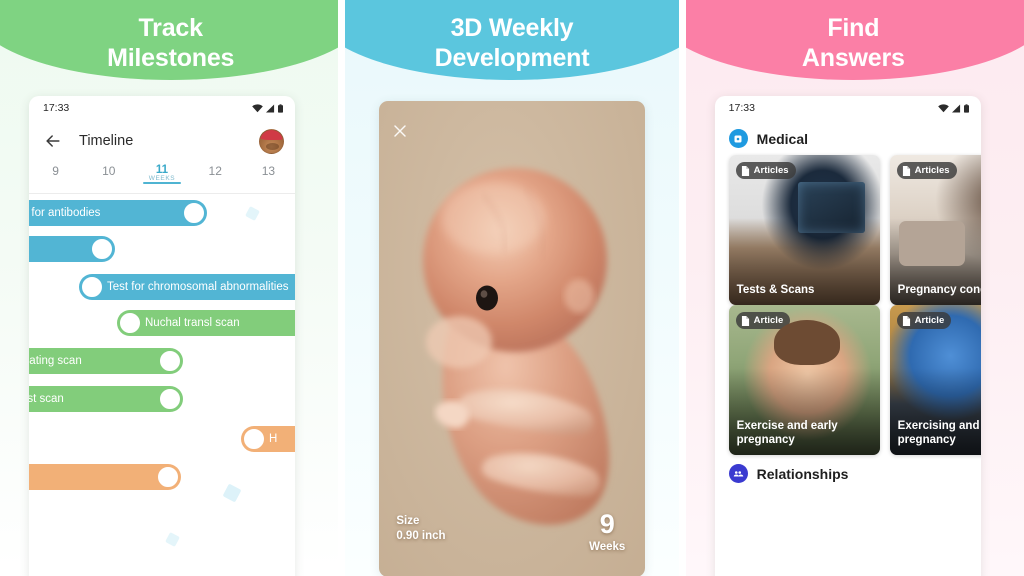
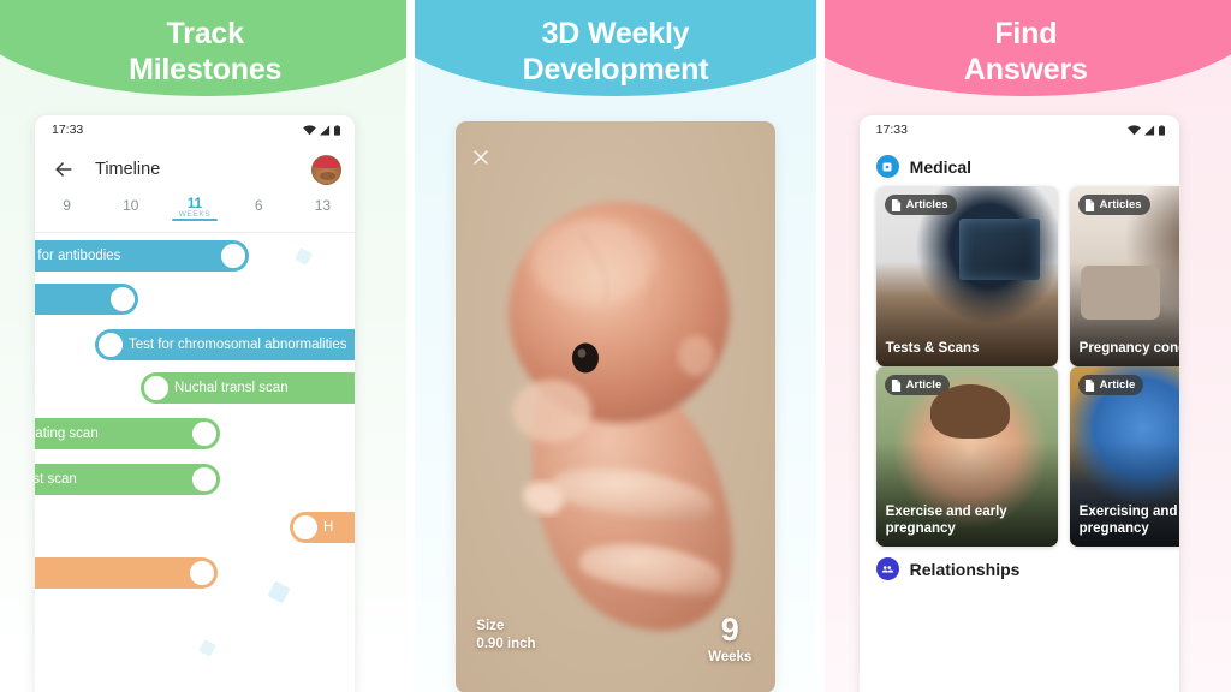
  Track
  Milestones
  17:33
  Timeline
  9
  10
  11
- 12
+ 6
  13
  for antibodies
  Test for chromosomal abnormalities
  Nuchal transl scan
  ating scan
  st scan
  H
  3D Weekly
  Development
  Size
  0.90 inch
  9
  Weeks
  Find
  Answers
  17:33
  Medical
  Articles
  Tests & Scans
  Articles
  Article
  Exercise and early pregnancy
  Article
  Exercising and pregnancy
  Relationships
